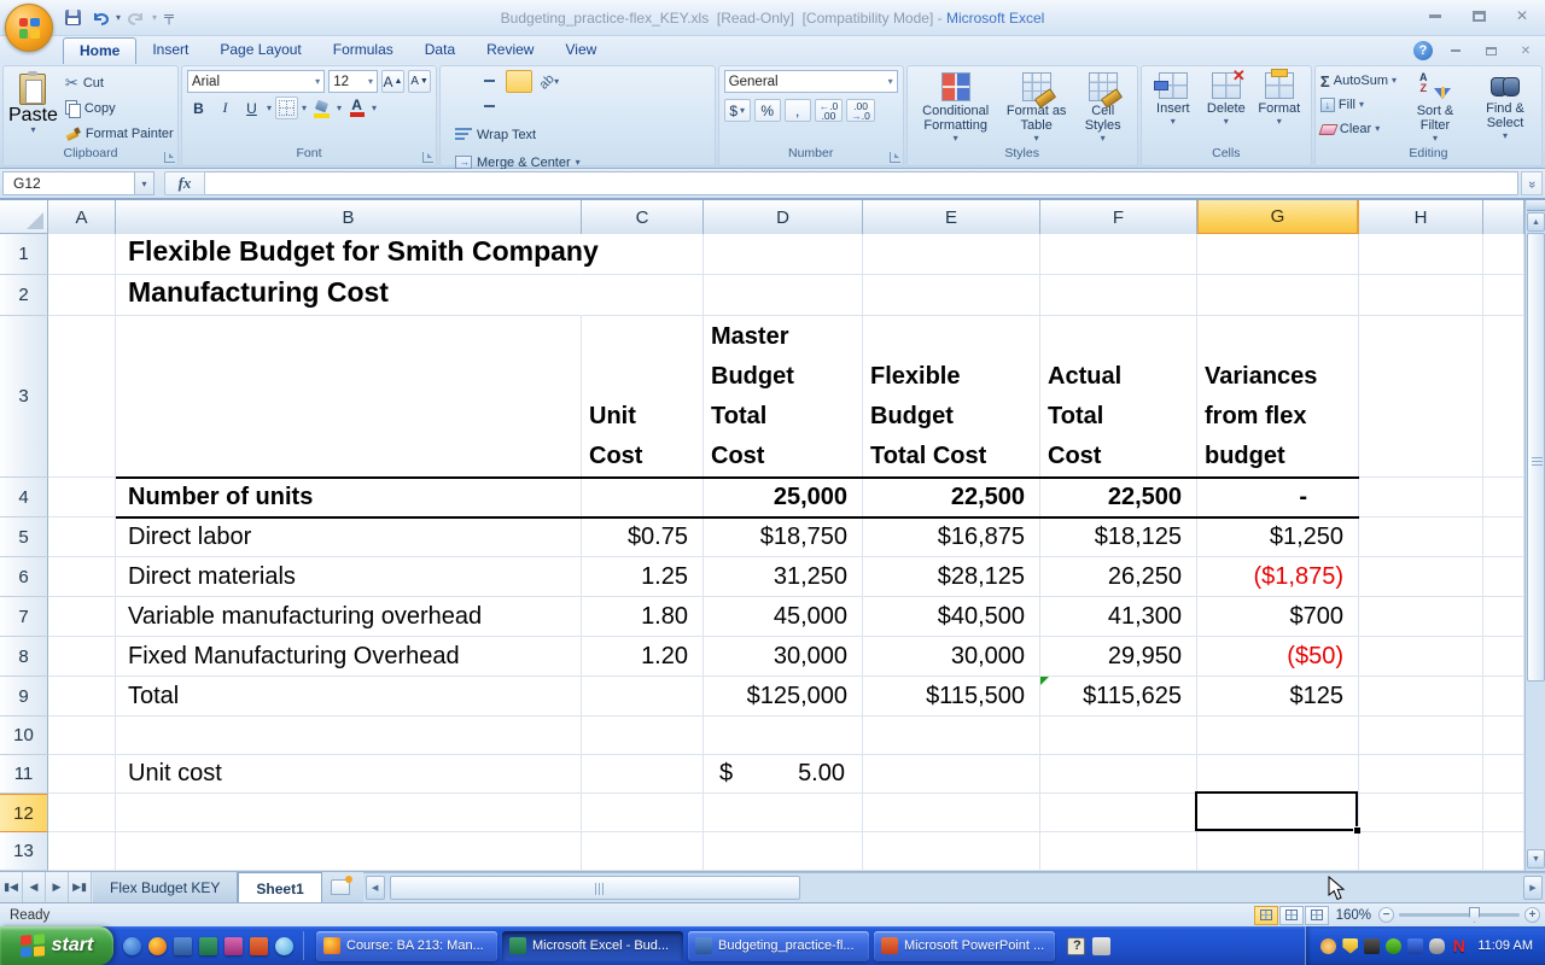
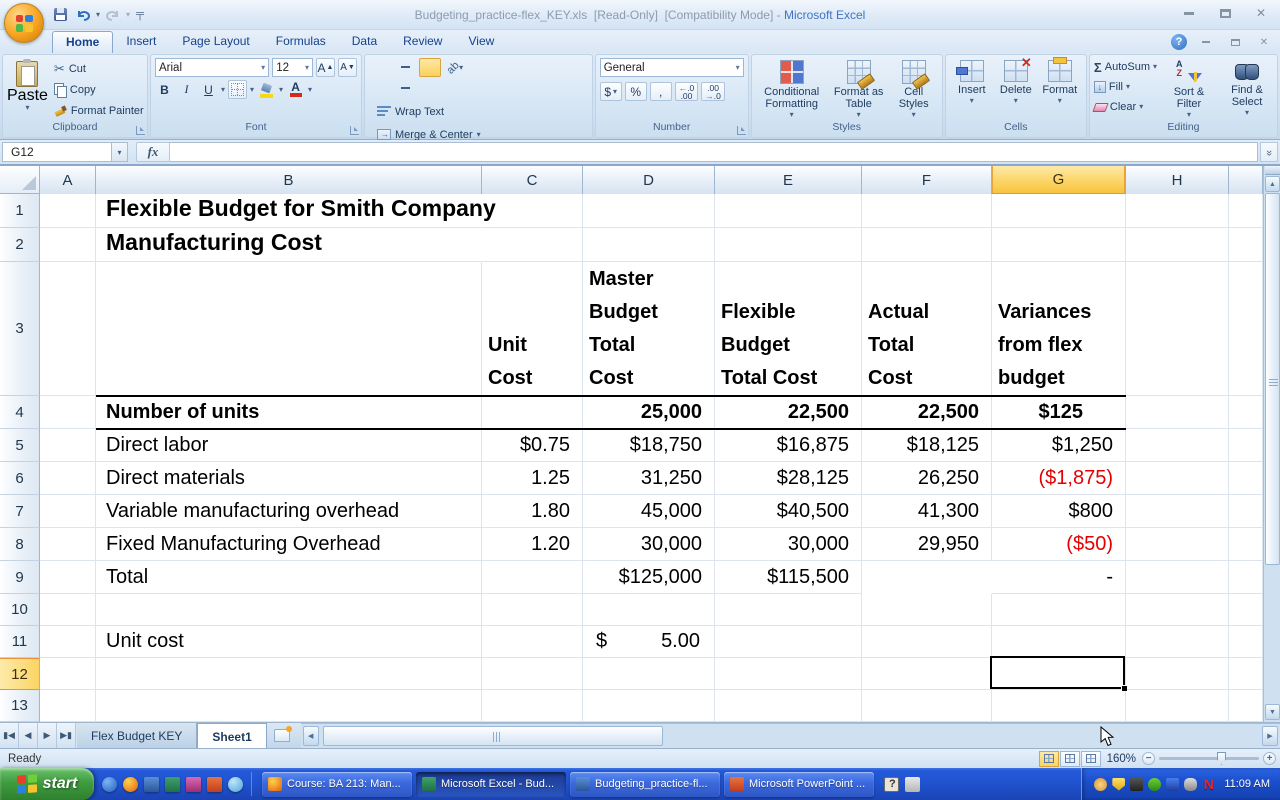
  ▾
  ▾
  ╤
  Budgeting_practice-flex_KEY.xls [Read-Only] [Compatibility Mode] - Microsoft Excel
  ✕
  Home
  Insert
  Page Layout
  Formulas
  Data
  Review
  View
  ?
  ✕
  Paste
  ▾
  ✂
  Cut
  Copy
  Format Painter
  Clipboard
  Arial
  ▾
  12
  ▾
  A
  A
  B
  I
  U
  ▾
  ▾
  ▾
  A
  ▾
  Font
  ▾
  Wrap Text
  Merge & Center
  ▾
  General
  ▾
  $
  ▾
  %
  ,
  ←.0
  .00
  .00
  →.0
  Number
  Conditional Formatting
  ▾
  Format as Table
  ▾
  Cell Styles
  ▾
  Styles
  Insert
  ▾
  Delete
  ▾
  Format
  ▾
  Cells
  Σ
  AutoSum
  ▾
  ↓
  Fill
  ▾
  Clear
  ▾
  A
  Z
  Sort & Filter
  ▾
  Find & Select
  ▾
  Editing
  G12
  ▾
  fx
  A
  B
  C
  D
  E
  F
  G
  H
  1
  Flexible Budget for Smith Company
  2
  Manufacturing Cost
  3
  Unit
  Cost
  Master
  Budget
  Total
  Cost
  Flexible
  Budget
  Total Cost
  Actual
  Total
  Cost
  Variances
  from flex
  budget
  4
  Number of units
  25,000
  22,500
  22,500
- -
+ $125
  5
  Direct labor
  $0.75
  $18,750
  $16,875
  $18,125
  $1,250
  6
  Direct materials
  1.25
  31,250
  $28,125
  26,250
  ($1,875)
  7
  Variable manufacturing overhead
  1.80
  45,000
  $40,500
  41,300
- $700
+ $800
  8
  Fixed Manufacturing Overhead
  1.20
  30,000
  30,000
  29,950
  ($50)
  9
  Total
  $125,000
  $115,500
- $115,625
- $125
+ -
  10
  11
  Unit cost
  $
  5.00
  12
  13
  ▮◀
  ◀
  ▶
  ▶▮
  Flex Budget KEY
  Sheet1
  Ready
  160%
  −
  +
  start
  Course: BA 213: Man...
  Microsoft Excel - Bud...
  Budgeting_practice-fl...
  Microsoft PowerPoint ...
  11:09 AM
  N
